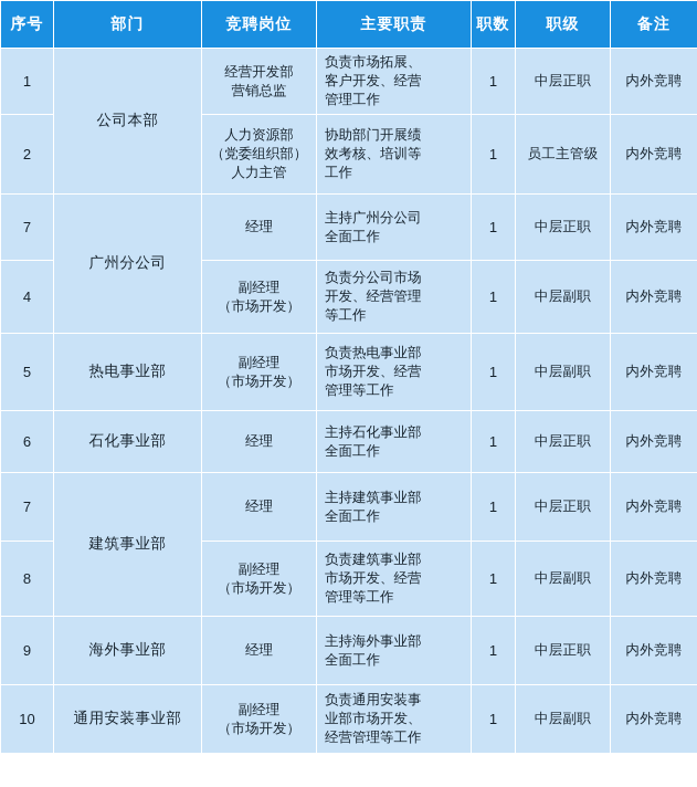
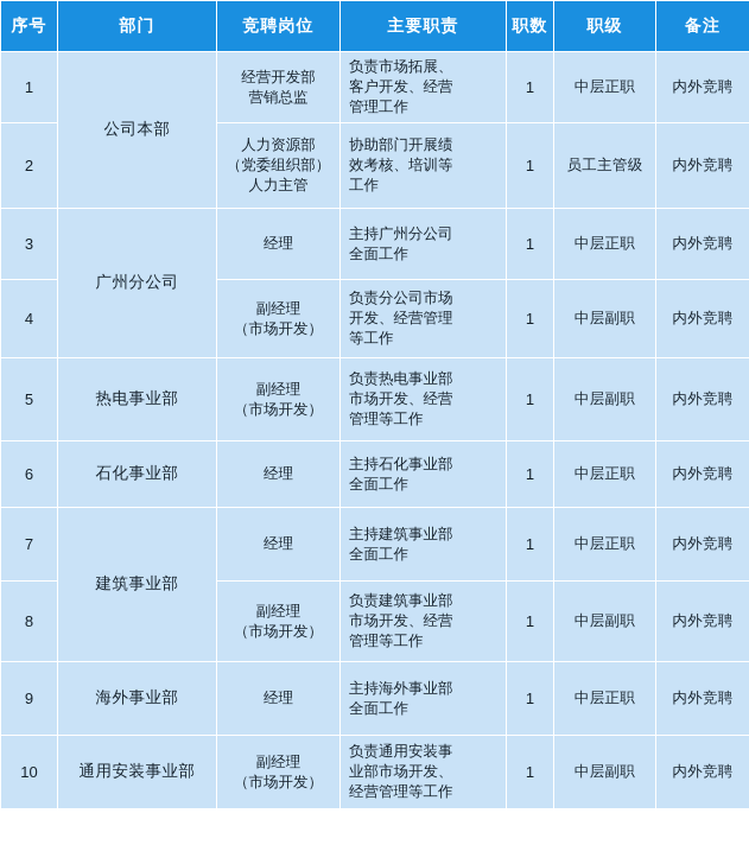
  序号	部门	竞聘岗位	主要职责	职数	职级	备注
  1	公司本部	经营开发部营销总监	负责市场拓展、客户开发、经营管理工作	1	中层正职	内外竞聘
  2	人力资源部（党委组织部）人力主管	协助部门开展绩效考核、培训等工作	1	员工主管级	内外竞聘
- 7	广州分公司	经理	主持广州分公司全面工作	1	中层正职	内外竞聘
+ 3	广州分公司	经理	主持广州分公司全面工作	1	中层正职	内外竞聘
  4	副经理（市场开发）	负责分公司市场开发、经营管理等工作	1	中层副职	内外竞聘
  5	热电事业部	副经理（市场开发）	负责热电事业部市场开发、经营管理等工作	1	中层副职	内外竞聘
  6	石化事业部	经理	主持石化事业部全面工作	1	中层正职	内外竞聘
  7	建筑事业部	经理	主持建筑事业部全面工作	1	中层正职	内外竞聘
  8	副经理（市场开发）	负责建筑事业部市场开发、经营管理等工作	1	中层副职	内外竞聘
  9	海外事业部	经理	主持海外事业部全面工作	1	中层正职	内外竞聘
  10	通用安装事业部	副经理（市场开发）	负责通用安装事业部市场开发、经营管理等工作	1	中层副职	内外竞聘
